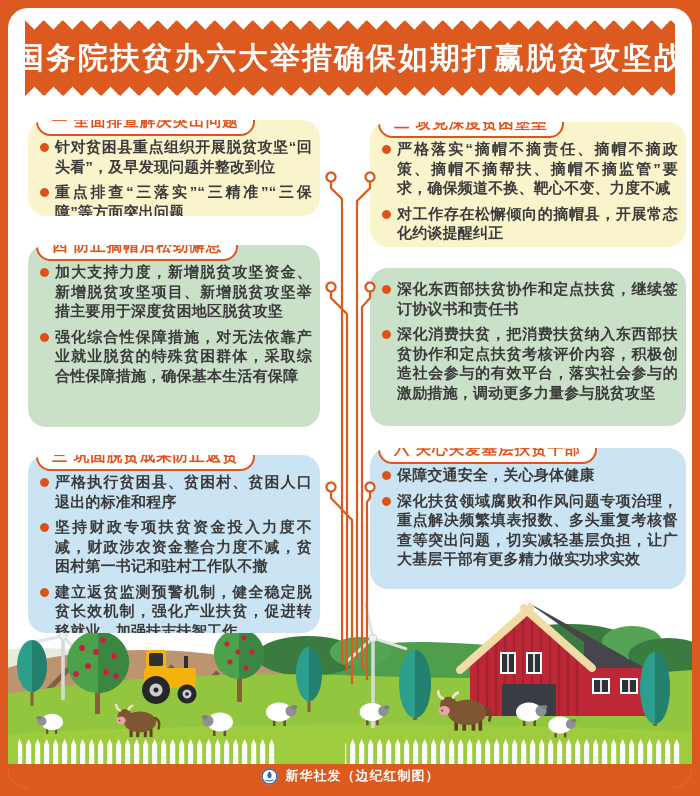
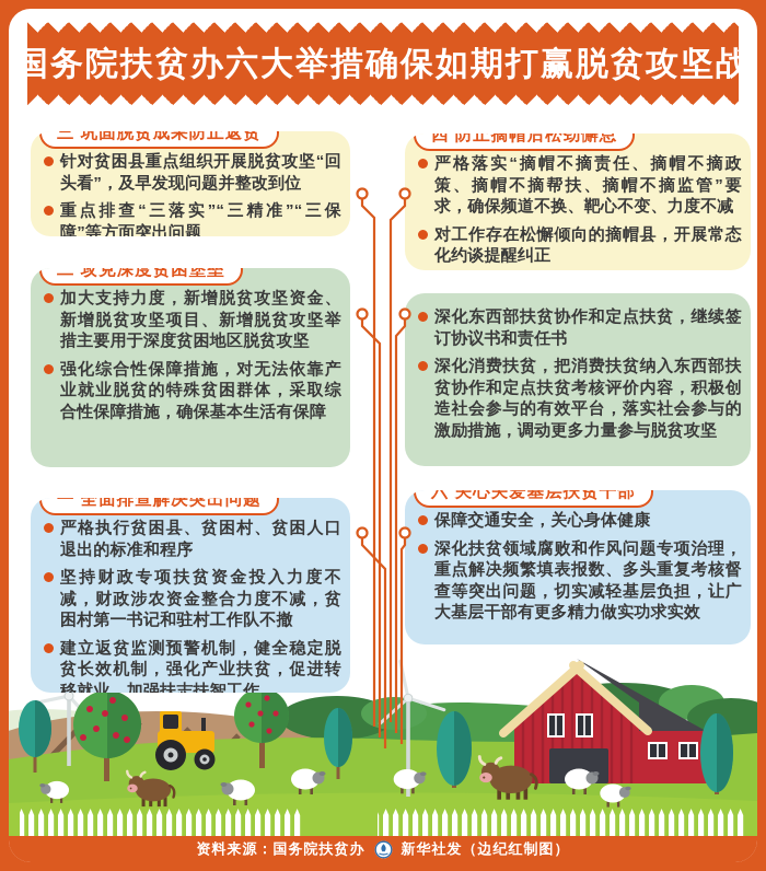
  国务院扶贫办六大举措确保如期打赢脱贫攻坚战
- 一 全面排查解决突出问题
+ 三 巩固脱贫成果防止返贫
  针对贫困县重点组织开展脱贫攻坚“回头看”，及早发现问题并整改到位
  重点排查“三落实”“三精准”“三保障”等方面突出问题
- 四 防止摘帽后松劲懈怠
+ 二 攻克深度贫困堡垒
  加大支持力度，新增脱贫攻坚资金、新增脱贫攻坚项目、新增脱贫攻坚举措主要用于深度贫困地区脱贫攻坚
  强化综合性保障措施，对无法依靠产业就业脱贫的特殊贫困群体，采取综合性保障措施，确保基本生活有保障
- 三 巩固脱贫成果防止返贫
+ 一 全面排查解决突出问题
  严格执行贫困县、贫困村、贫困人口退出的标准和程序
  坚持财政专项扶贫资金投入力度不减，财政涉农资金整合力度不减，贫困村第一书记和驻村工作队不撤
  建立返贫监测预警机制，健全稳定脱贫长效机制，强化产业扶贫，促进转移就业，加强扶志扶智工作
- 二 攻克深度贫困堡垒
+ 四 防止摘帽后松劲懈怠
  严格落实“摘帽不摘责任、摘帽不摘政策、摘帽不摘帮扶、摘帽不摘监管”要求，确保频道不换、靶心不变、力度不减
  对工作存在松懈倾向的摘帽县，开展常态化约谈提醒纠正
  深化东西部扶贫协作和定点扶贫，继续签订协议书和责任书
  深化消费扶贫，把消费扶贫纳入东西部扶贫协作和定点扶贫考核评价内容，积极创造社会参与的有效平台，落实社会参与的激励措施，调动更多力量参与脱贫攻坚
  六 关心关爱基层扶贫干部
  保障交通安全，关心身体健康
  深化扶贫领域腐败和作风问题专项治理，重点解决频繁填表报数、多头重复考核督查等突出问题，切实减轻基层负担，让广大基层干部有更多精力做实功求实效
+ 资料来源：国务院扶贫办
  新华社发（边纪红制图）
